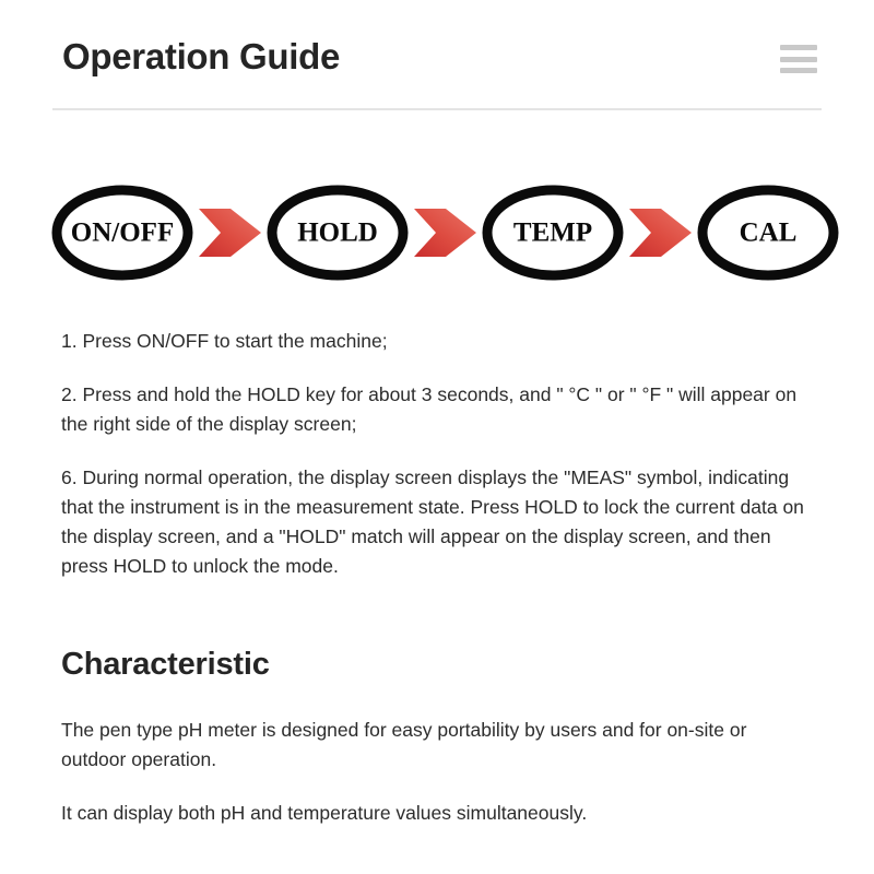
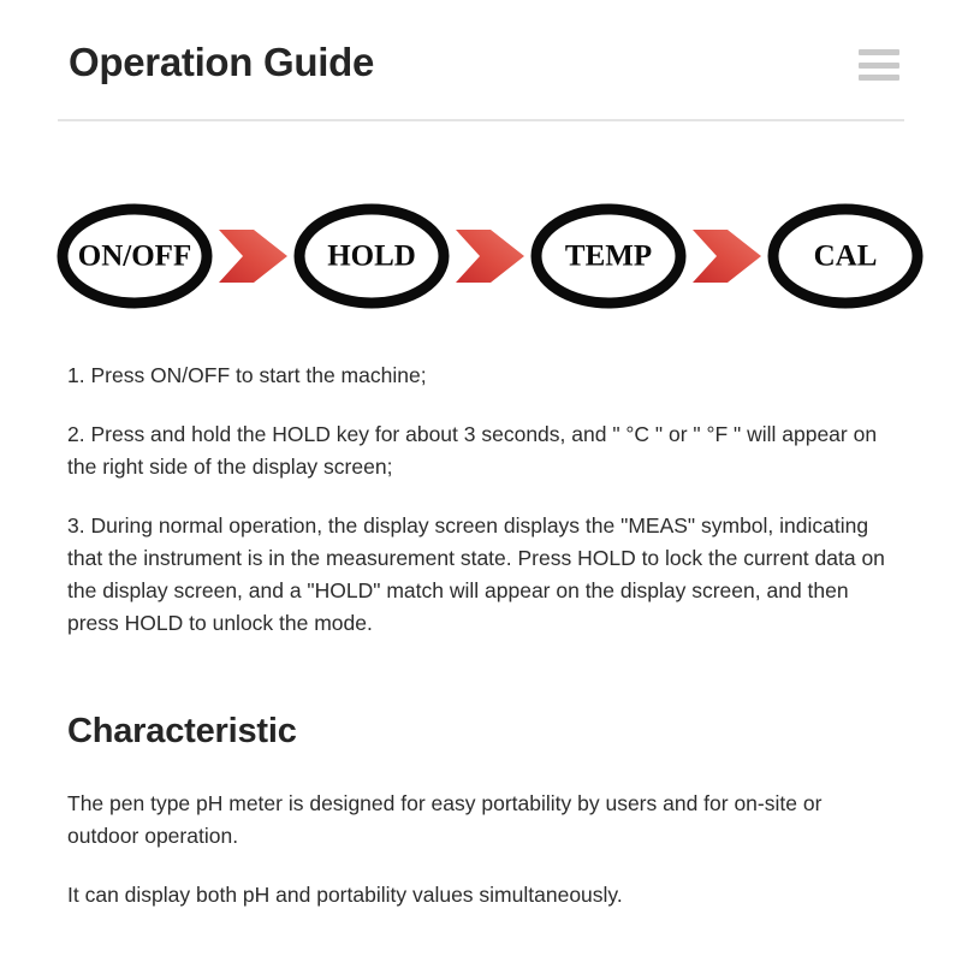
  Operation Guide
  ON/OFF
  HOLD
  TEMP
  CAL
  1. Press ON/OFF to start the machine;
  2. Press and hold the HOLD key for about 3 seconds, and " °C " or " °F " will appear on the right side of the display screen;
- 6. During normal operation, the display screen displays the "MEAS" symbol, indicating that the instrument is in the measurement state. Press HOLD to lock the current data on the display screen, and a "HOLD" match will appear on the display screen, and then press HOLD to unlock the mode.
+ 3. During normal operation, the display screen displays the "MEAS" symbol, indicating that the instrument is in the measurement state. Press HOLD to lock the current data on the display screen, and a "HOLD" match will appear on the display screen, and then press HOLD to unlock the mode.
  Characteristic
  The pen type pH meter is designed for easy portability by users and for on-site or outdoor operation.
- It can display both pH and temperature values simultaneously.
+ It can display both pH and portability values simultaneously.
